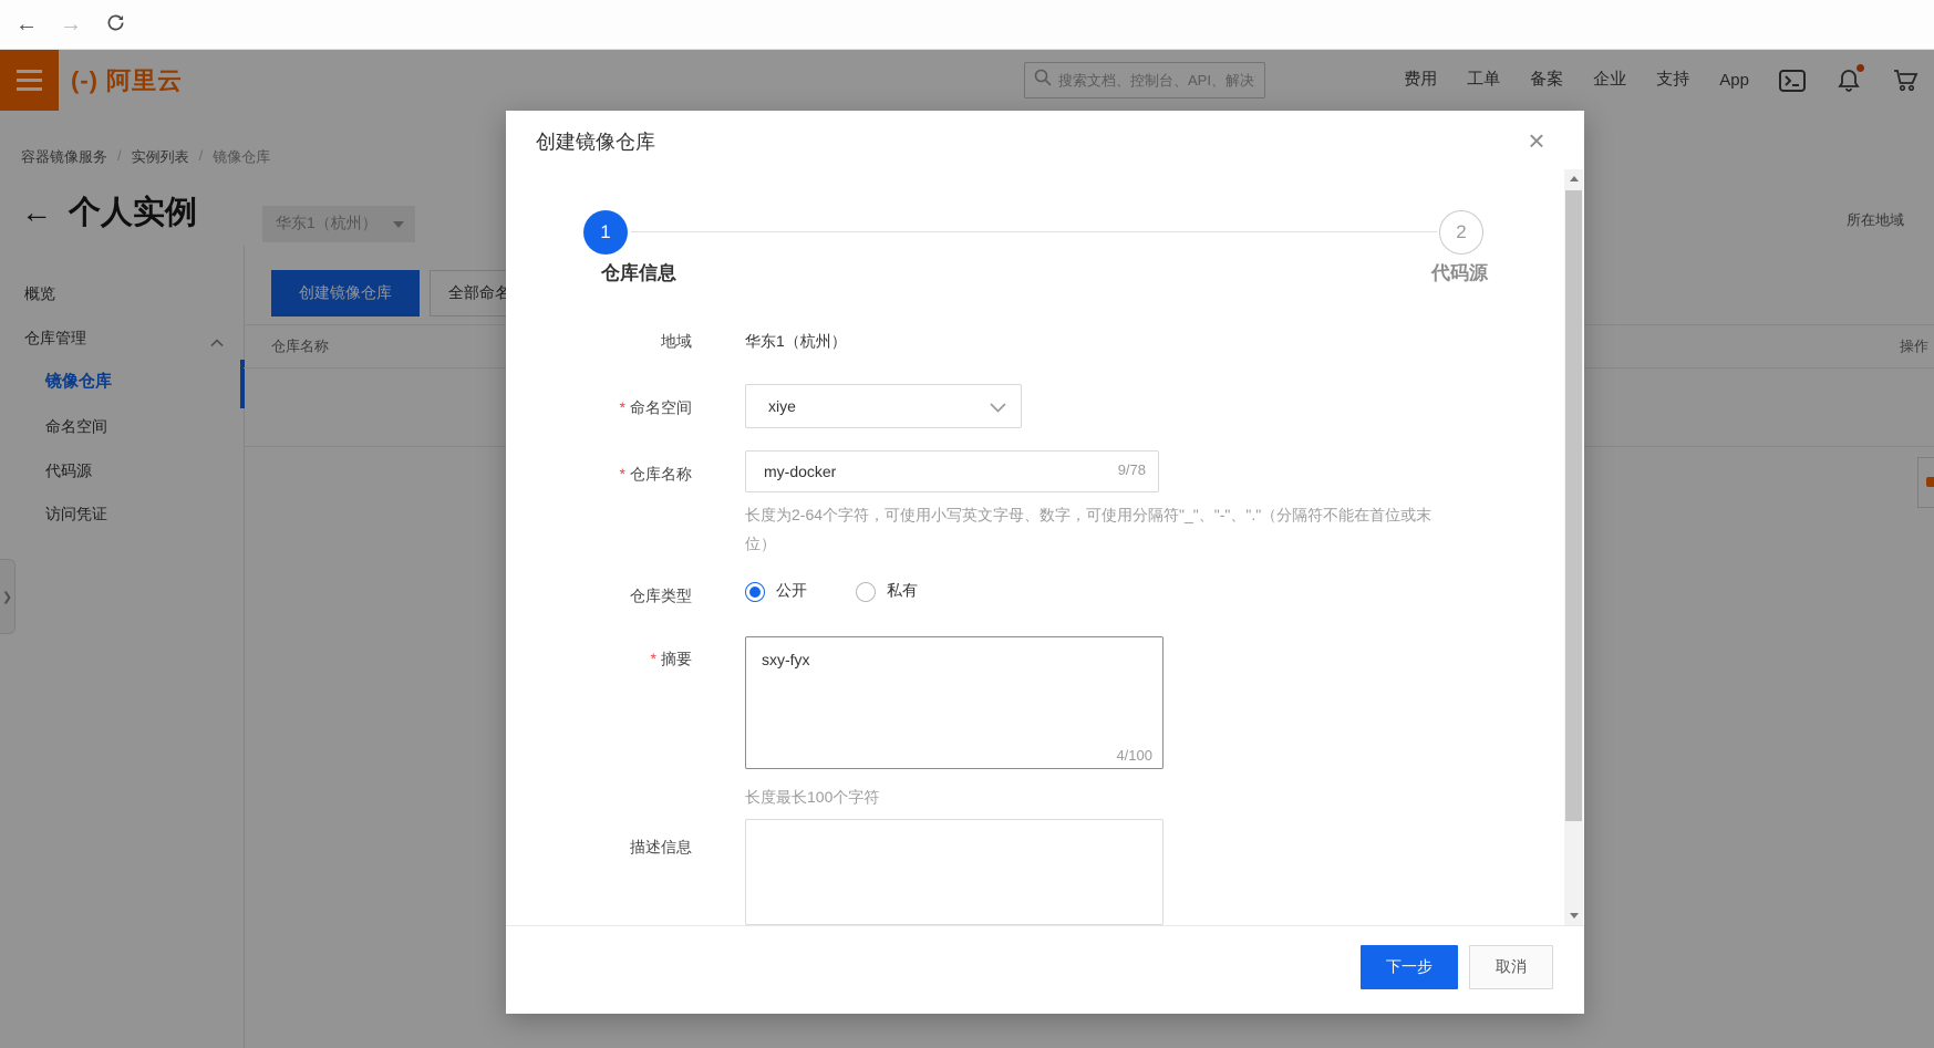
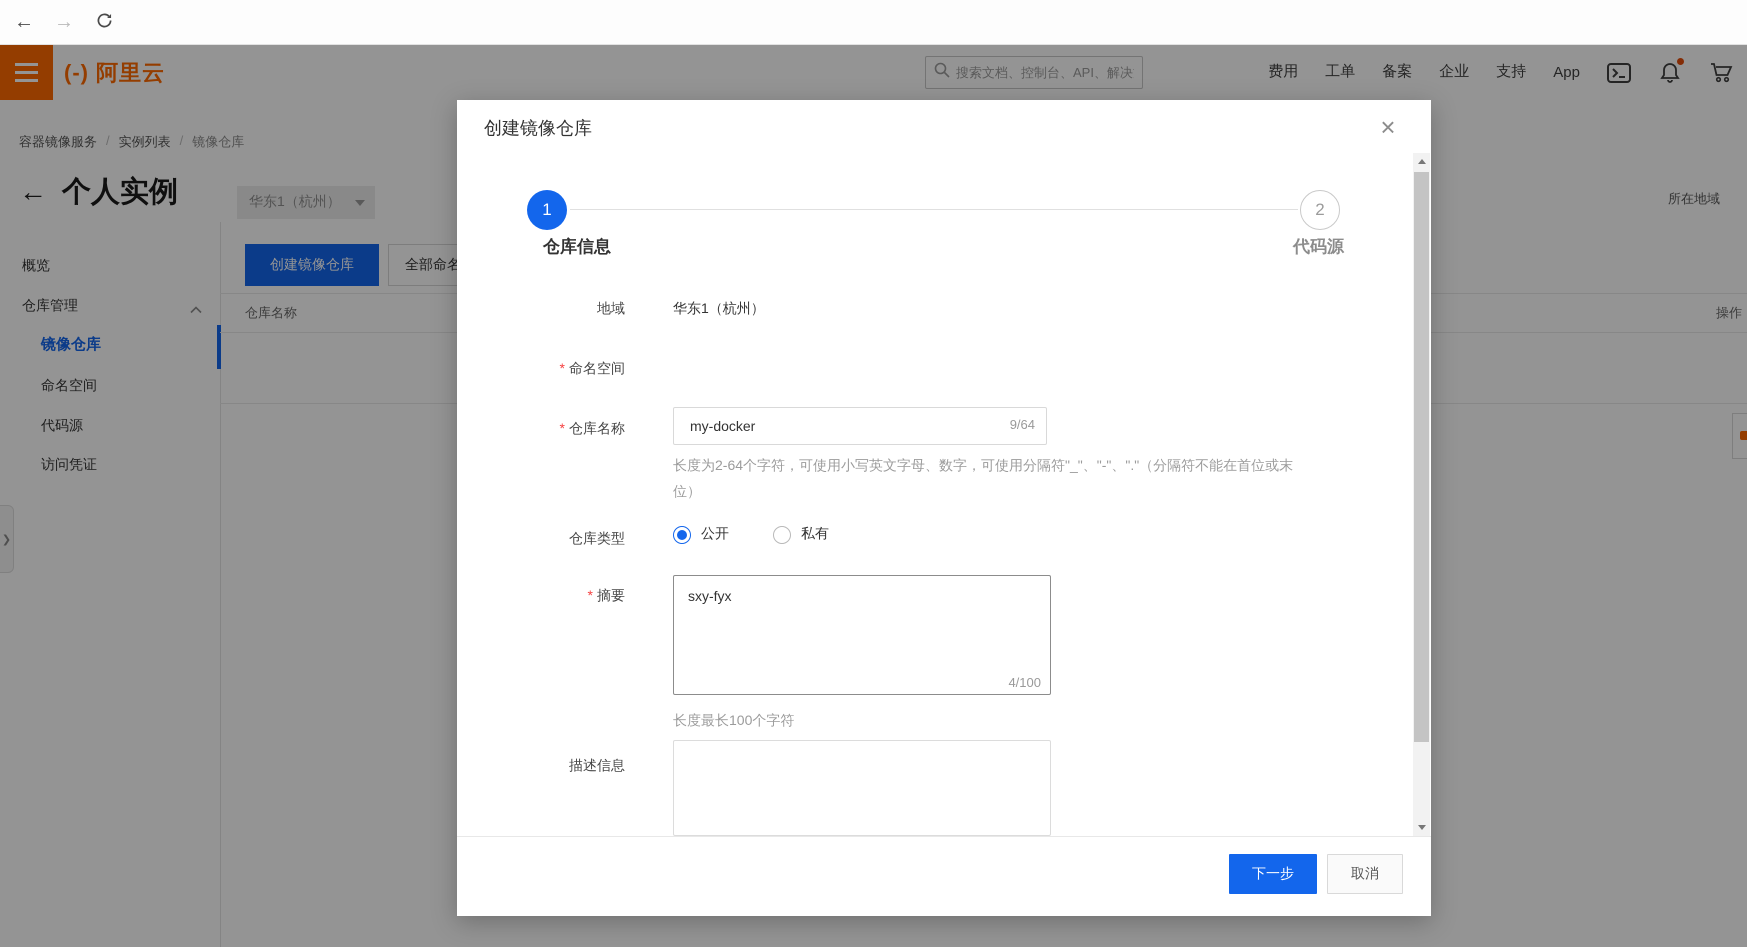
  ←
  →
  (-) 阿里云
  搜索文档、控制台、API、解决
  费用
  工单
  备案
  企业
  支持
  App
  容器镜像服务
  /
  实例列表
  /
  镜像仓库
  ←
  个人实例
  华东1（杭州）
  所在地域
  概览
  仓库管理
  镜像仓库
  命名空间
  代码源
  访问凭证
  ❯
  创建镜像仓库
  仓库名称
  操作
  创建镜像仓库
  ×
  1
  2
  仓库信息
  代码源
  地域
  华东1（杭州）
  * 命名空间
- xiye
  * 仓库名称
  my-docker
- 9/78
+ 9/64
  长度为2-64个字符，可使用小写英文字母、数字，可使用分隔符"_"、"-"、"."（分隔符不能在首位或末位）
  仓库类型
  公开
  私有
  * 摘要
  sxy-fyx
  4/100
  长度最长100个字符
  描述信息
  下一步
  取消
